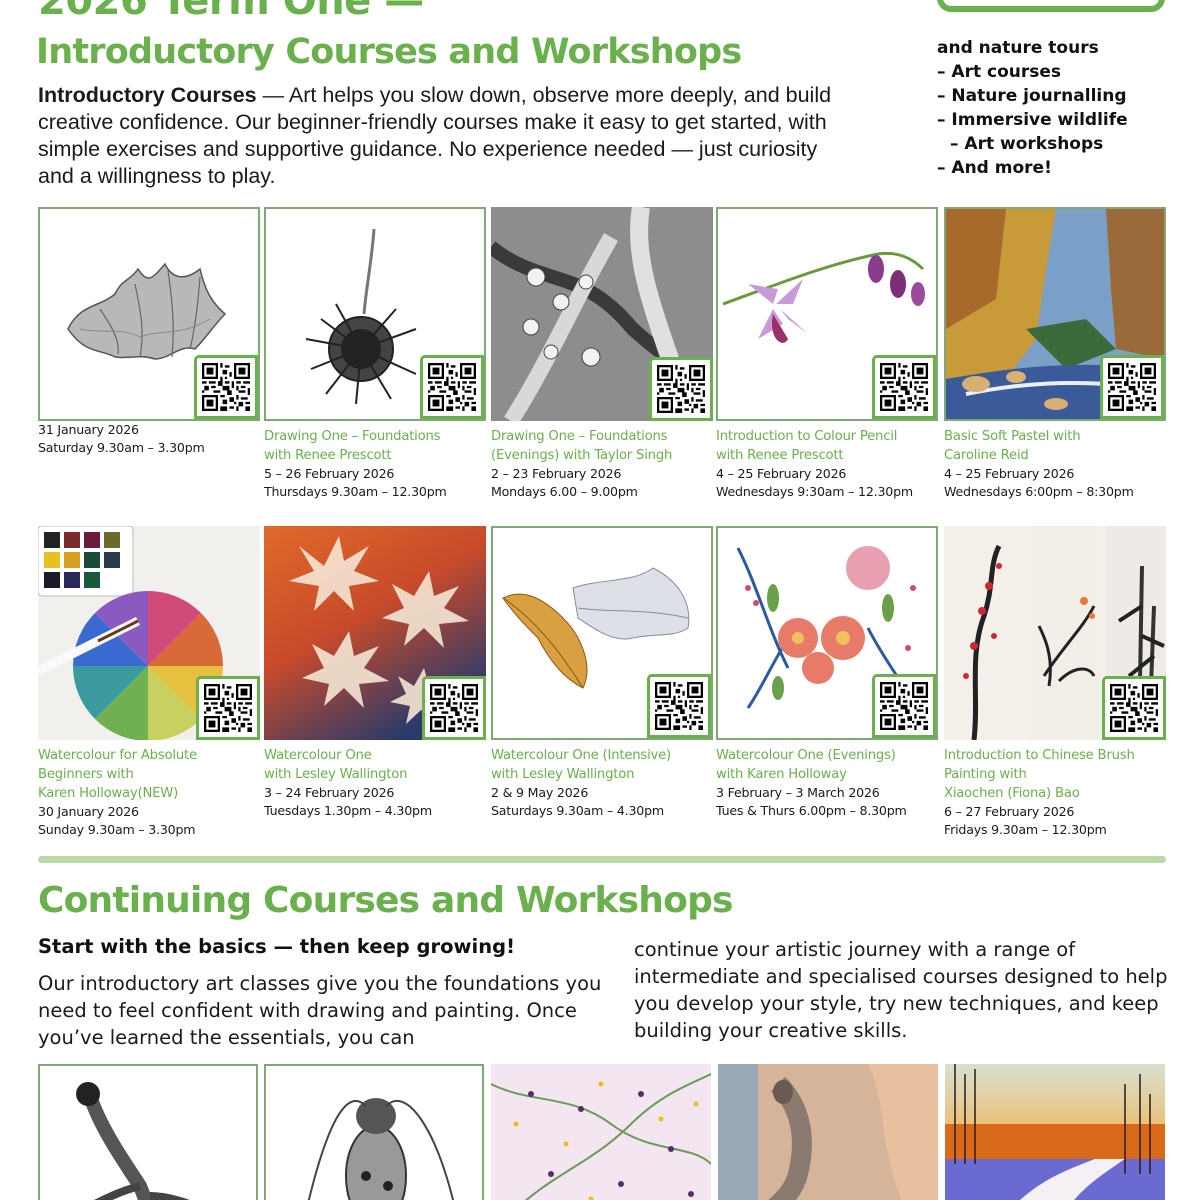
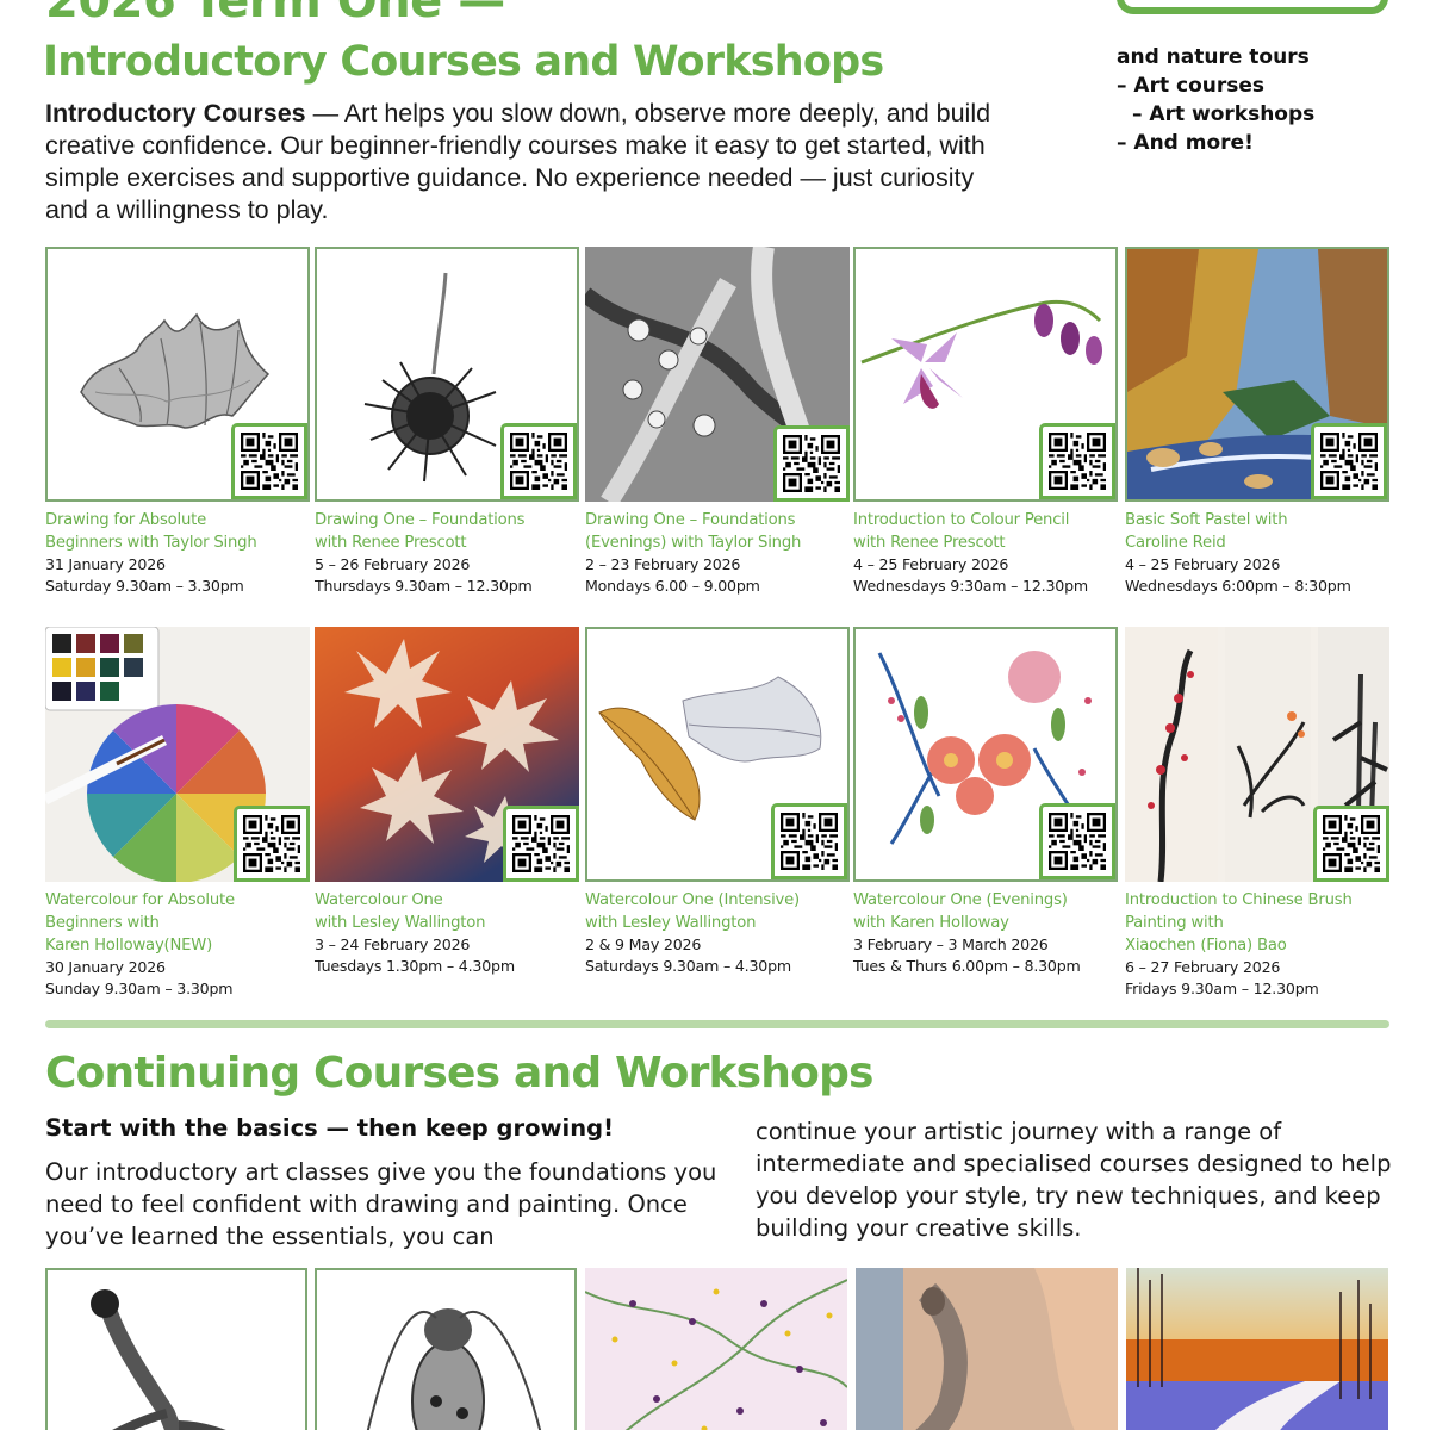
  2026 Term One —
  Introductory Courses and Workshops
  Introductory Courses — Art helps you slow down, observe more deeply, and build creative confidence. Our beginner-friendly courses make it easy to get started, with simple exercises and supportive guidance. No experience needed — just curiosity and a willingness to play.
  and nature tours
  – Art courses
- – Nature journalling
- – Immersive wildlife
  – Art workshops
  – And more!
+ Drawing for Absolute
+ Beginners with Taylor Singh
  31 January 2026
  Saturday 9.30am – 3.30pm
  Drawing One – Foundations
  with Renee Prescott
  5 – 26 February 2026
  Thursdays 9.30am – 12.30pm
  Drawing One – Foundations
  (Evenings) with Taylor Singh
  2 – 23 February 2026
  Mondays 6.00 – 9.00pm
  Introduction to Colour Pencil
  with Renee Prescott
  4 – 25 February 2026
  Wednesdays 9:30am – 12.30pm
  Basic Soft Pastel with
  Caroline Reid
  4 – 25 February 2026
  Wednesdays 6:00pm – 8:30pm
  Watercolour for Absolute
  Beginners with
  Karen Holloway(NEW)
  30 January 2026
  Sunday 9.30am – 3.30pm
  Watercolour One
  with Lesley Wallington
  3 – 24 February 2026
  Tuesdays 1.30pm – 4.30pm
  Watercolour One (Intensive)
  with Lesley Wallington
  2 & 9 May 2026
  Saturdays 9.30am – 4.30pm
  Watercolour One (Evenings)
  with Karen Holloway
  3 February – 3 March 2026
  Tues & Thurs 6.00pm – 8.30pm
  Introduction to Chinese Brush
  Painting with
  Xiaochen (Fiona) Bao
  6 – 27 February 2026
  Fridays 9.30am – 12.30pm
  Continuing Courses and Workshops
  Start with the basics — then keep growing!
  Our introductory art classes give you the foundations you need to feel confident with drawing and painting. Once you’ve learned the essentials, you can
  continue your artistic journey with a range of intermediate and specialised courses designed to help you develop your style, try new techniques, and keep building your creative skills.
